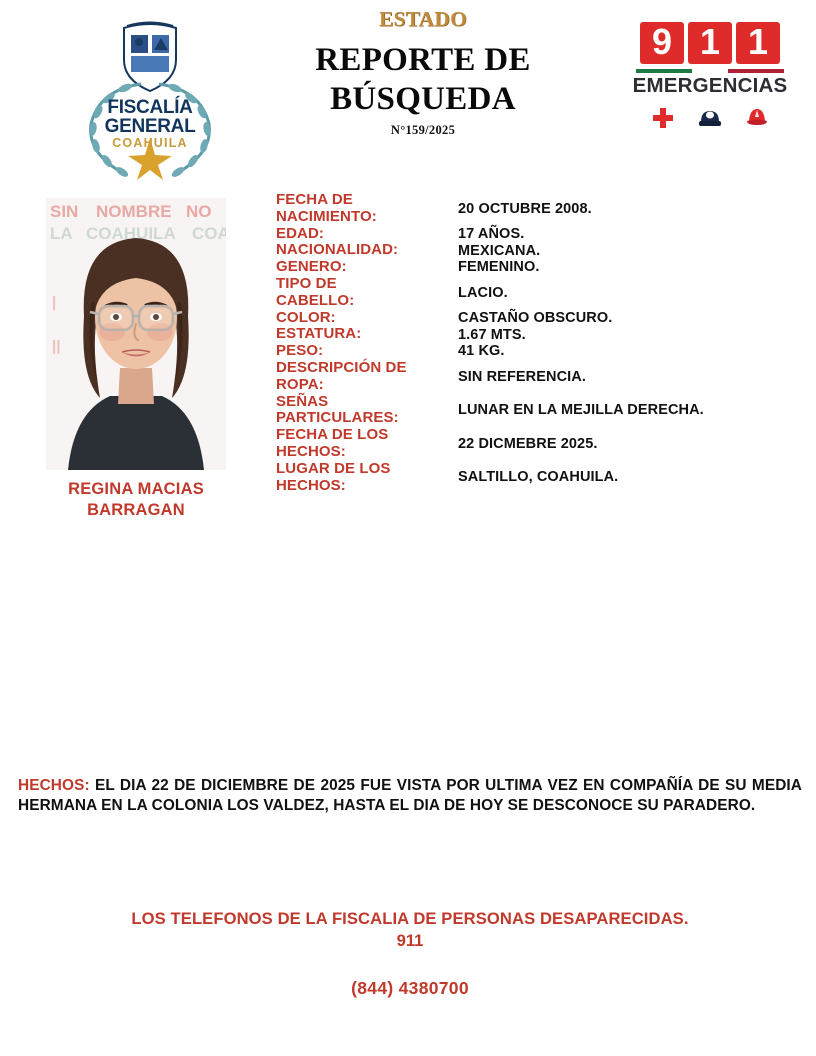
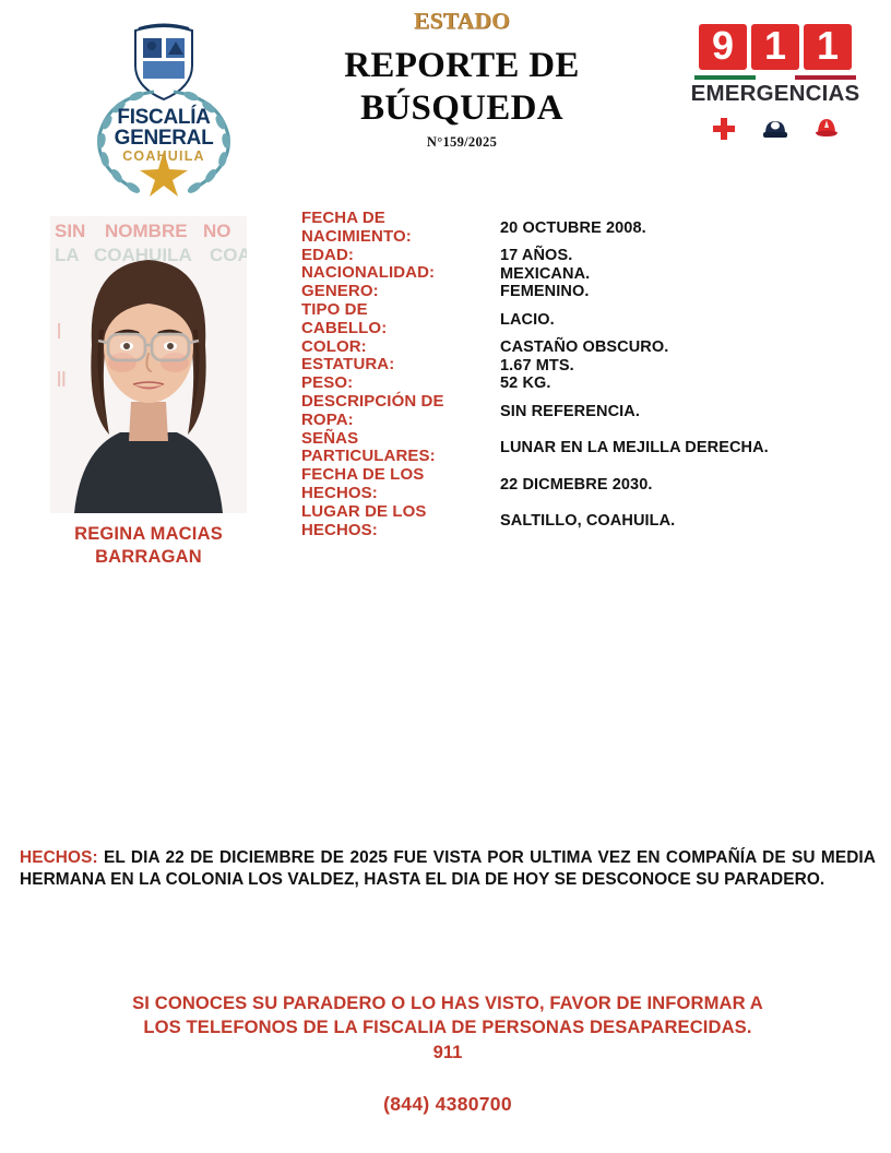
  FISCALÍA
  GENERAL
  COAHUILA
  ESTADO
  REPORTE DE
  BÚSQUEDA
  N°159/2025
  9
  1
  1
  EMERGENCIAS
  SIN
  NOMBRE
  NO
  LA
  COAHUILA
  COA
  |
  ||
  REGINA MACIAS
  BARRAGAN
  FECHA DE
  NACIMIENTO:
  20 OCTUBRE 2008.
  EDAD:
  17 AÑOS.
  NACIONALIDAD:
  MEXICANA.
  GENERO:
  FEMENINO.
  TIPO DE
  CABELLO:
  LACIO.
  COLOR:
  CASTAÑO OBSCURO.
  ESTATURA:
  1.67 MTS.
  PESO:
- 41 KG.
+ 52 KG.
  DESCRIPCIÓN DE
  ROPA:
  SIN REFERENCIA.
  SEÑAS
  PARTICULARES:
  LUNAR EN LA MEJILLA DERECHA.
  FECHA DE LOS
  HECHOS:
- 22 DICMEBRE 2025.
+ 22 DICMEBRE 2030.
  LUGAR DE LOS
  HECHOS:
  SALTILLO, COAHUILA.
  HECHOS: EL DIA 22 DE DICIEMBRE DE 2025 FUE VISTA POR ULTIMA VEZ EN COMPAÑÍA DE SU MEDIA HERMANA EN LA COLONIA LOS VALDEZ, HASTA EL DIA DE HOY SE DESCONOCE SU PARADERO.
+ SI CONOCES SU PARADERO O LO HAS VISTO, FAVOR DE INFORMAR A
  LOS TELEFONOS DE LA FISCALIA DE PERSONAS DESAPARECIDAS.
  911
  (844) 4380700
